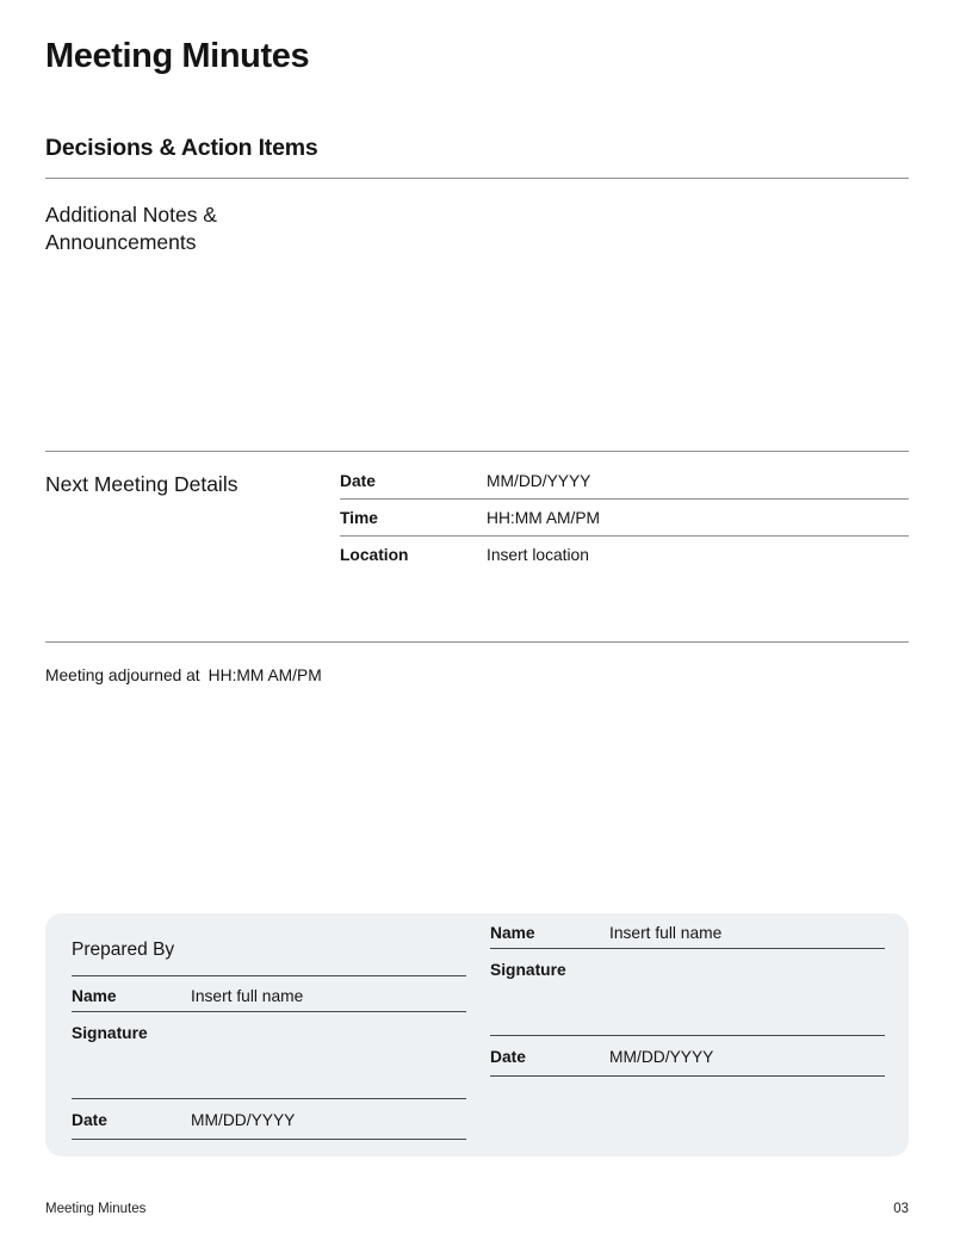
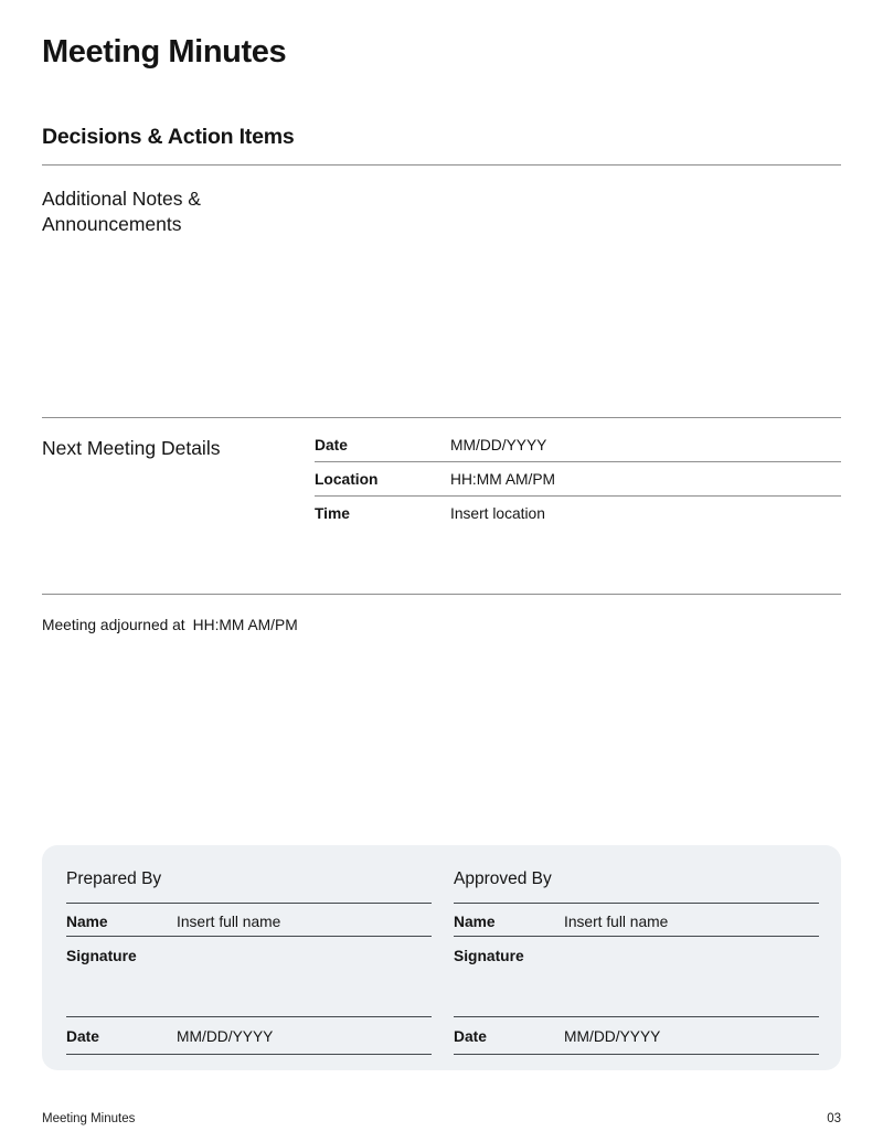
  Meeting Minutes
  Decisions & Action Items
  Additional Notes & Announcements
  Next Meeting Details
  Date
  MM/DD/YYYY
- Time
+ Location
  HH:MM AM/PM
- Location
+ Time
  Insert location
  Meeting adjourned at HH:MM AM/PM
  Prepared By
  Name
  Insert full name
  Signature
  Date
  MM/DD/YYYY
+ Approved By
  Name
  Insert full name
  Signature
  Date
  MM/DD/YYYY
  Meeting Minutes
  03
